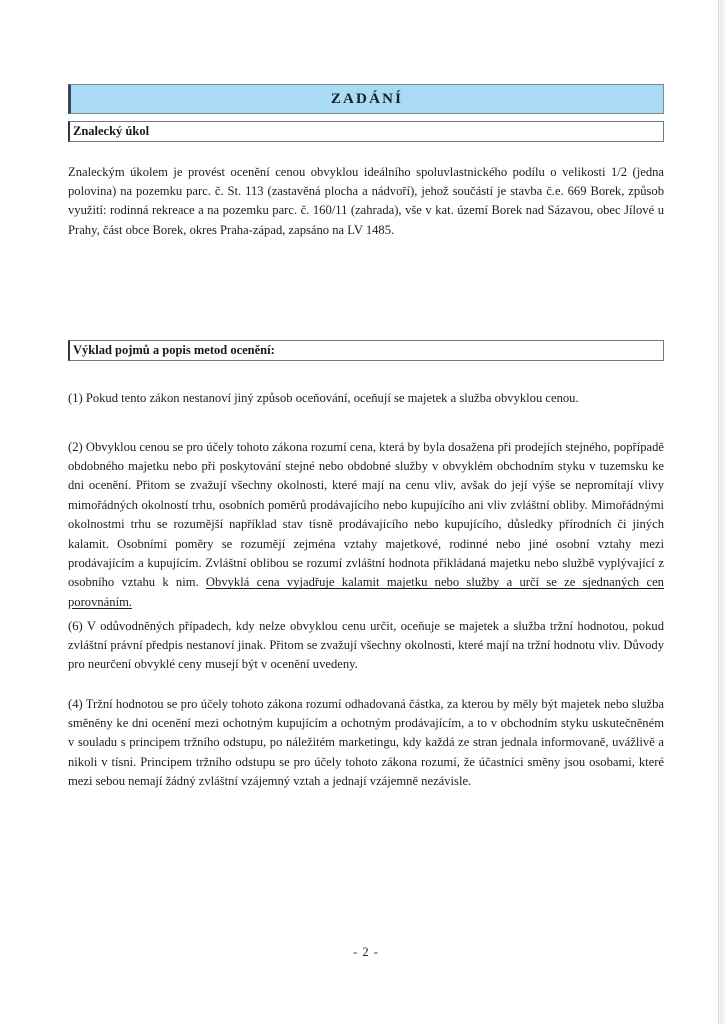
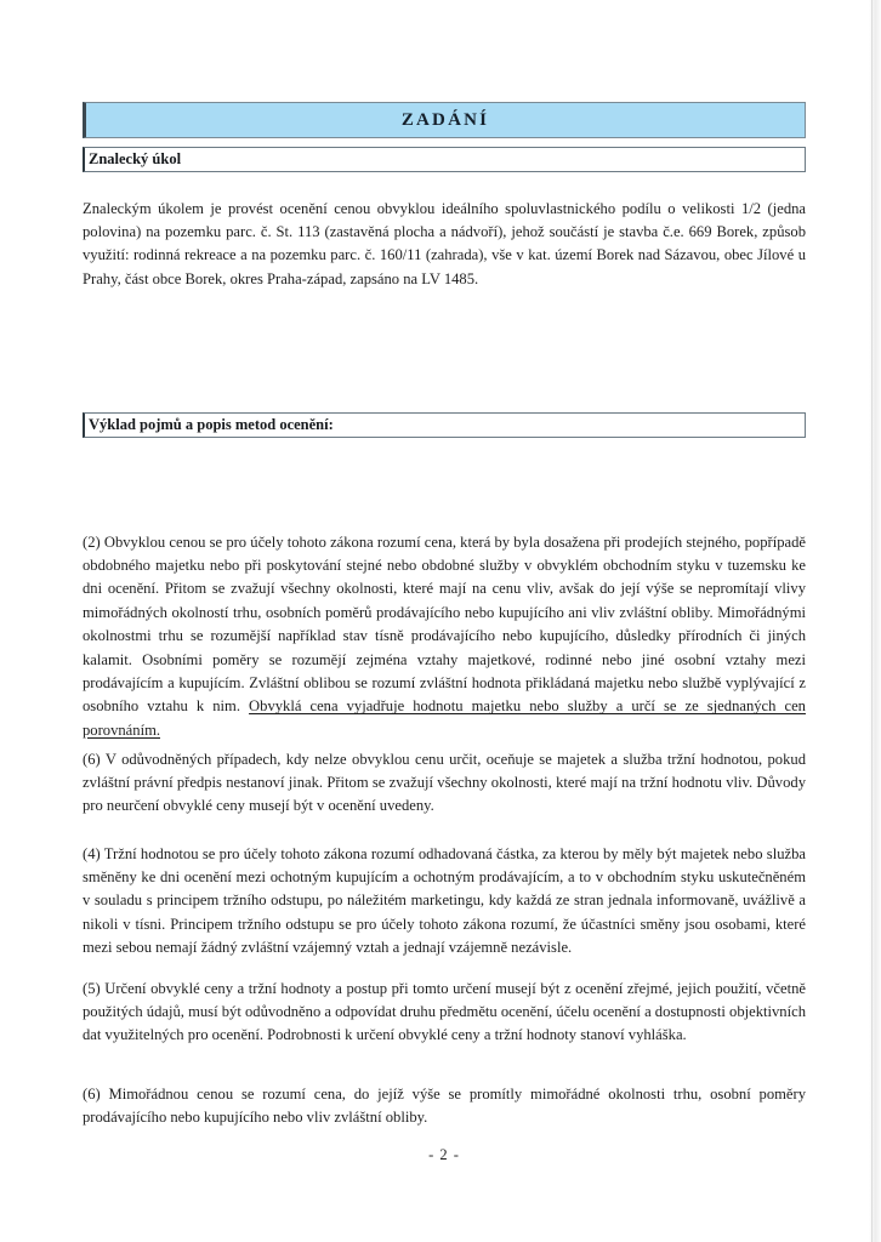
  ZADÁNÍ
  Znalecký úkol
  Znaleckým úkolem je provést ocenění cenou obvyklou ideálního spoluvlastnického podílu o velikosti 1/2 (jedna polovina) na pozemku parc. č. St. 113 (zastavěná plocha a nádvoří), jehož součástí je stavba č.e. 669 Borek, způsob využití: rodinná rekreace a na pozemku parc. č. 160/11 (zahrada), vše v kat. území Borek nad Sázavou, obec Jílové u Prahy, část obce Borek, okres Praha-západ, zapsáno na LV 1485.
  Výklad pojmů a popis metod ocenění:
- (1) Pokud tento zákon nestanoví jiný způsob oceňování, oceňují se majetek a služba obvyklou cenou.
- (2) Obvyklou cenou se pro účely tohoto zákona rozumí cena, která by byla dosažena při prodejích stejného, popřípadě obdobného majetku nebo při poskytování stejné nebo obdobné služby v obvyklém obchodním styku v tuzemsku ke dni ocenění. Přitom se zvažují všechny okolnosti, které mají na cenu vliv, avšak do její výše se nepromítají vlivy mimořádných okolností trhu, osobních poměrů prodávajícího nebo kupujícího ani vliv zvláštní obliby. Mimořádnými okolnostmi trhu se rozumější například stav tísně prodávajícího nebo kupujícího, důsledky přírodních či jiných kalamit. Osobními poměry se rozumějí zejména vztahy majetkové, rodinné nebo jiné osobní vztahy mezi prodávajícím a kupujícím. Zvláštní oblibou se rozumí zvláštní hodnota přikládaná majetku nebo službě vyplývající z osobního vztahu k nim. Obvyklá cena vyjadřuje kalamit majetku nebo služby a určí se ze sjednaných cen porovnáním.
+ (2) Obvyklou cenou se pro účely tohoto zákona rozumí cena, která by byla dosažena při prodejích stejného, popřípadě obdobného majetku nebo při poskytování stejné nebo obdobné služby v obvyklém obchodním styku v tuzemsku ke dni ocenění. Přitom se zvažují všechny okolnosti, které mají na cenu vliv, avšak do její výše se nepromítají vlivy mimořádných okolností trhu, osobních poměrů prodávajícího nebo kupujícího ani vliv zvláštní obliby. Mimořádnými okolnostmi trhu se rozumější například stav tísně prodávajícího nebo kupujícího, důsledky přírodních či jiných kalamit. Osobními poměry se rozumějí zejména vztahy majetkové, rodinné nebo jiné osobní vztahy mezi prodávajícím a kupujícím. Zvláštní oblibou se rozumí zvláštní hodnota přikládaná majetku nebo službě vyplývající z osobního vztahu k nim. Obvyklá cena vyjadřuje hodnotu majetku nebo služby a určí se ze sjednaných cen porovnáním.
  (6) V odůvodněných případech, kdy nelze obvyklou cenu určit, oceňuje se majetek a služba tržní hodnotou, pokud zvláštní právní předpis nestanoví jinak. Přitom se zvažují všechny okolnosti, které mají na tržní hodnotu vliv. Důvody pro neurčení obvyklé ceny musejí být v ocenění uvedeny.
  (4) Tržní hodnotou se pro účely tohoto zákona rozumí odhadovaná částka, za kterou by měly být majetek nebo služba směněny ke dni ocenění mezi ochotným kupujícím a ochotným prodávajícím, a to v obchodním styku uskutečněném v souladu s principem tržního odstupu, po náležitém marketingu, kdy každá ze stran jednala informovaně, uvážlivě a nikoli v tísni. Principem tržního odstupu se pro účely tohoto zákona rozumí, že účastníci směny jsou osobami, které mezi sebou nemají žádný zvláštní vzájemný vztah a jednají vzájemně nezávisle.
+ (5) Určení obvyklé ceny a tržní hodnoty a postup při tomto určení musejí být z ocenění zřejmé, jejich použití, včetně použitých údajů, musí být odůvodněno a odpovídat druhu předmětu ocenění, účelu ocenění a dostupnosti objektivních dat využitelných pro ocenění. Podrobnosti k určení obvyklé ceny a tržní hodnoty stanoví vyhláška.
+ (6) Mimořádnou cenou se rozumí cena, do jejíž výše se promítly mimořádné okolnosti trhu, osobní poměry prodávajícího nebo kupujícího nebo vliv zvláštní obliby.
  - 2 -
